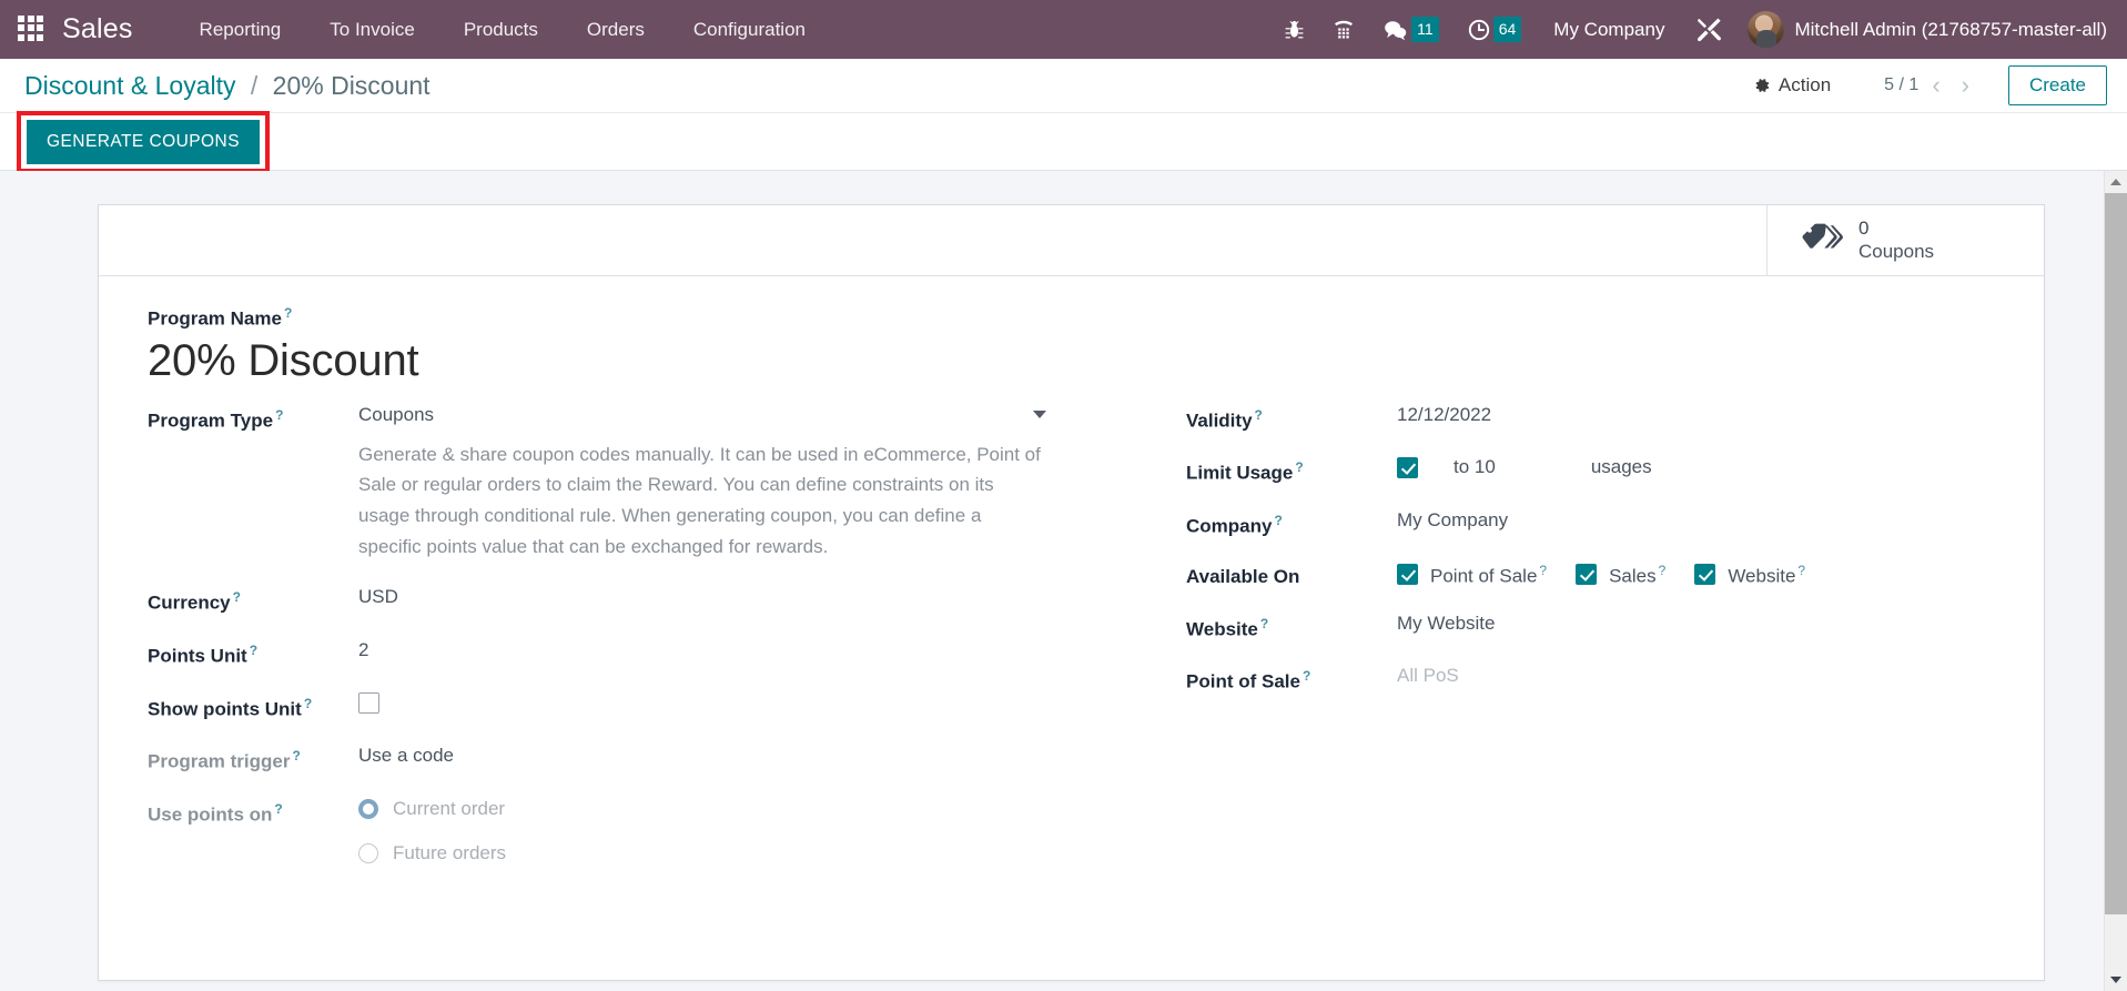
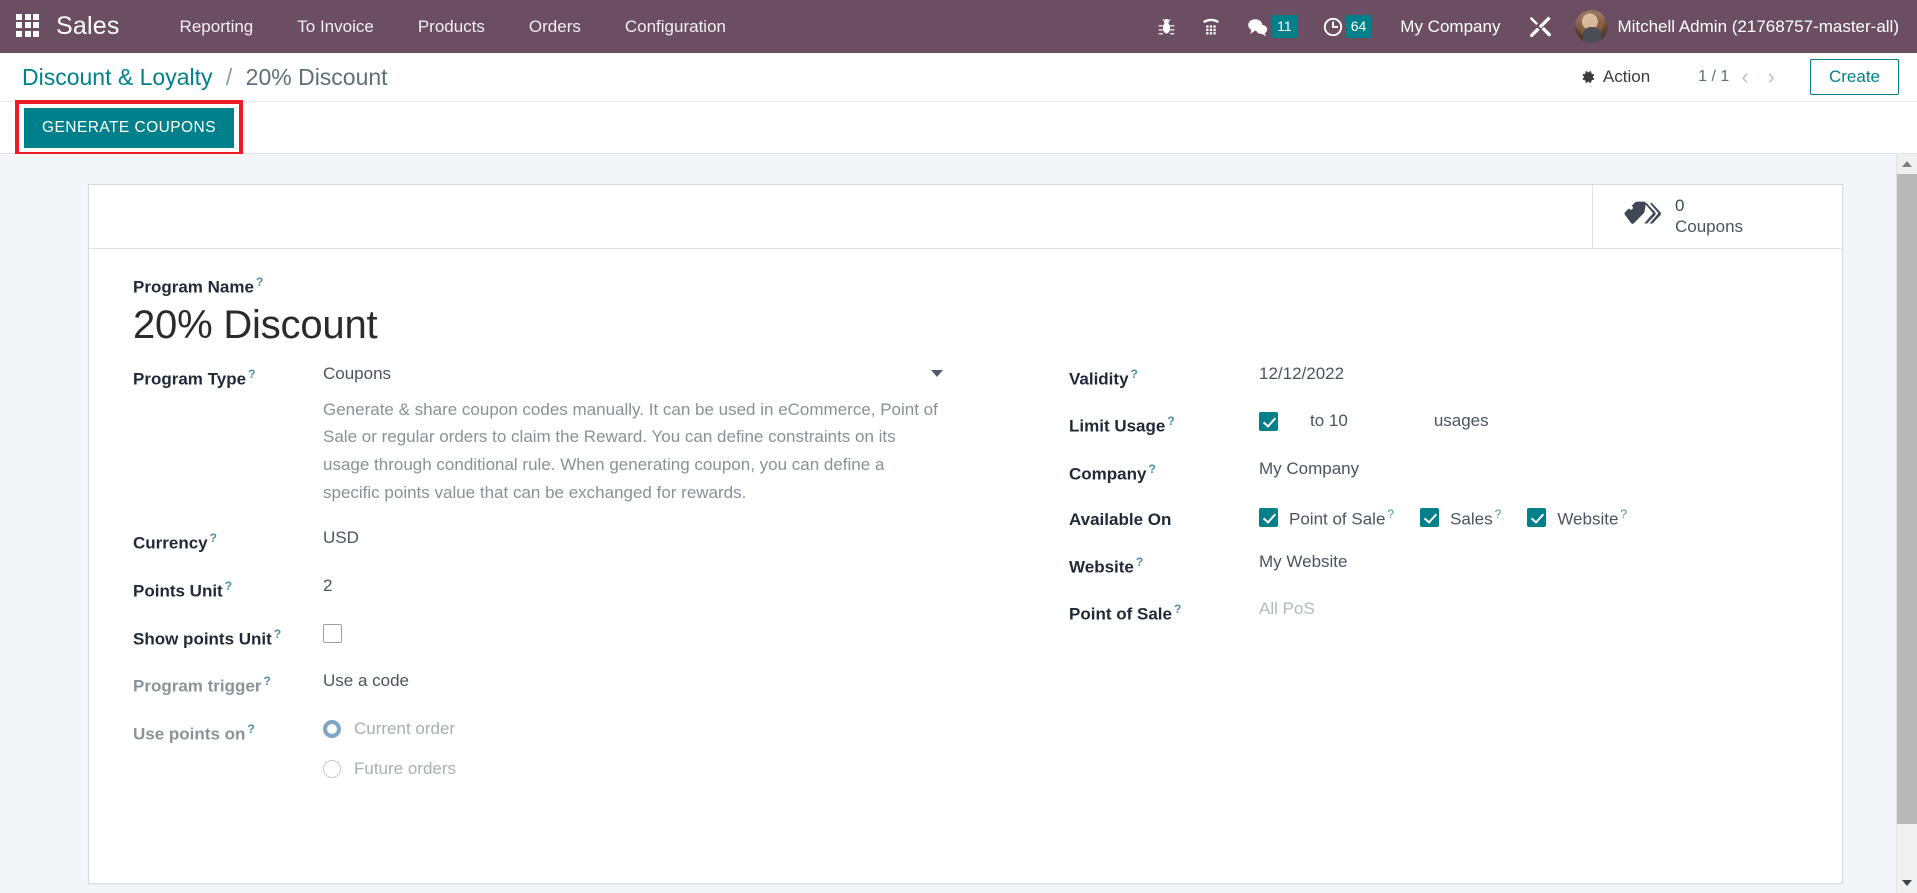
  Sales
  Reporting
  To Invoice
  Products
  Orders
  Configuration
  11
  64
  My Company
  Mitchell Admin (21768757-master-all)
  Discount & Loyalty / 20% Discount
  Action
- 5 / 1
+ 1 / 1
  ‹
  ›
  Create
  GENERATE COUPONS
  0
  Coupons
  Program Name ?
  20% Discount
  Program Type ?
  Coupons
  Generate & share coupon codes manually. It can be used in eCommerce, Point of Sale or regular orders to claim the Reward. You can define constraints on its usage through conditional rule. When generating coupon, you can define a specific points value that can be exchanged for rewards.
  Currency ?
  USD
  Points Unit ?
  2
  Show points Unit ?
  Program trigger ?
  Use a code
  Use points on ?
  Current order
  Future orders
  Validity ?
  12/12/2022
  Limit Usage ?
  to 10
  usages
  Company ?
  My Company
  Available On
  Point of Sale ?
  Sales ?
  Website ?
  Website ?
  My Website
  Point of Sale ?
  All PoS
